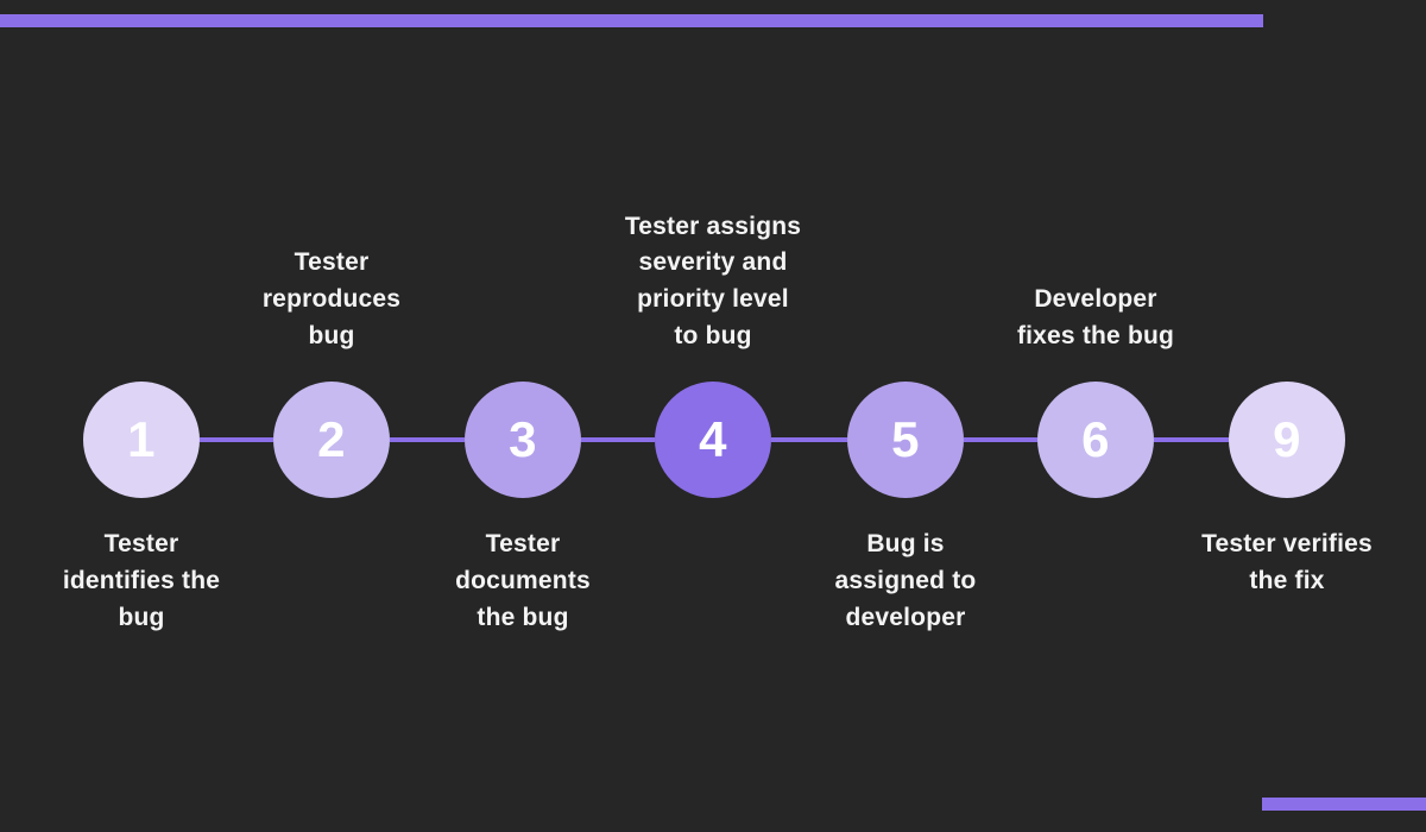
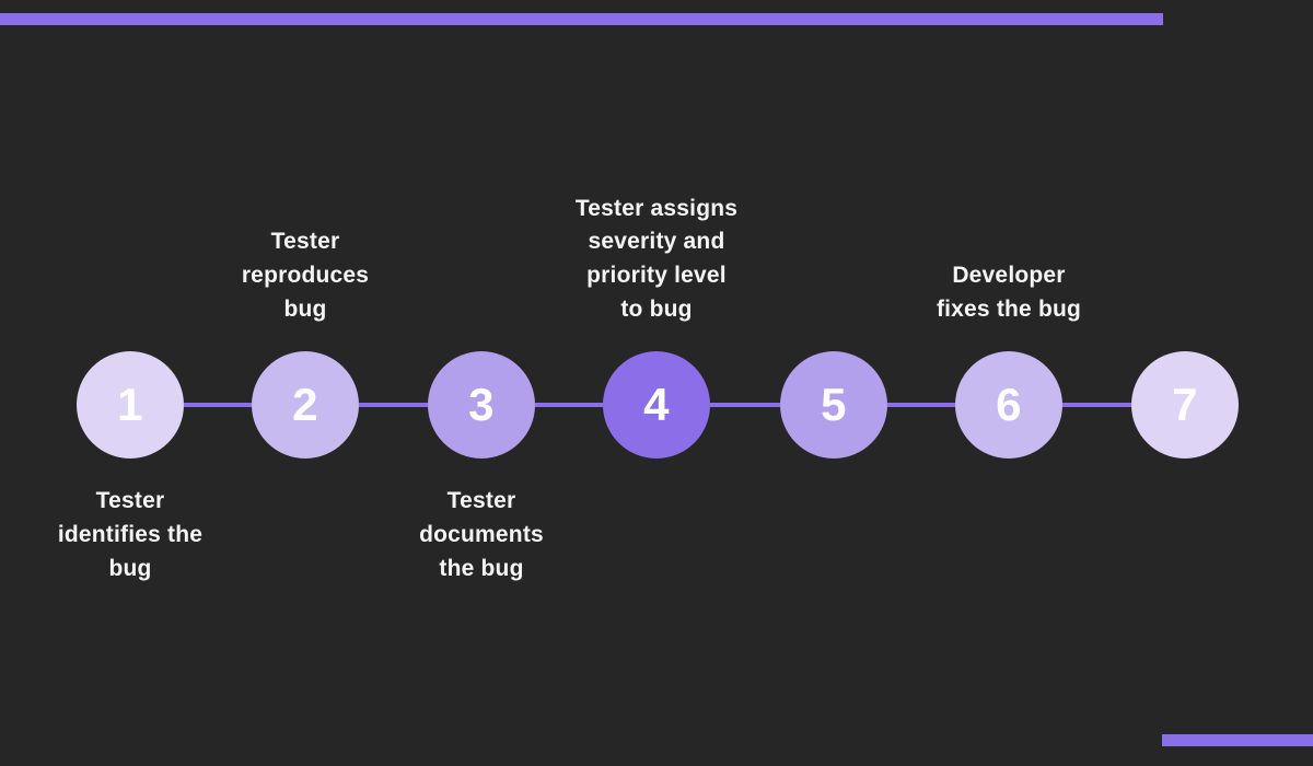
  1
  Tester
  identifies the
  bug
  2
  Tester
  reproduces
  bug
  3
  Tester
  documents
  the bug
  4
  Tester assigns
  severity and
  priority level
  to bug
  5
- Bug is
- assigned to
- developer
  6
  Developer
  fixes the bug
- 9
+ 7
- Tester verifies
- the fix
